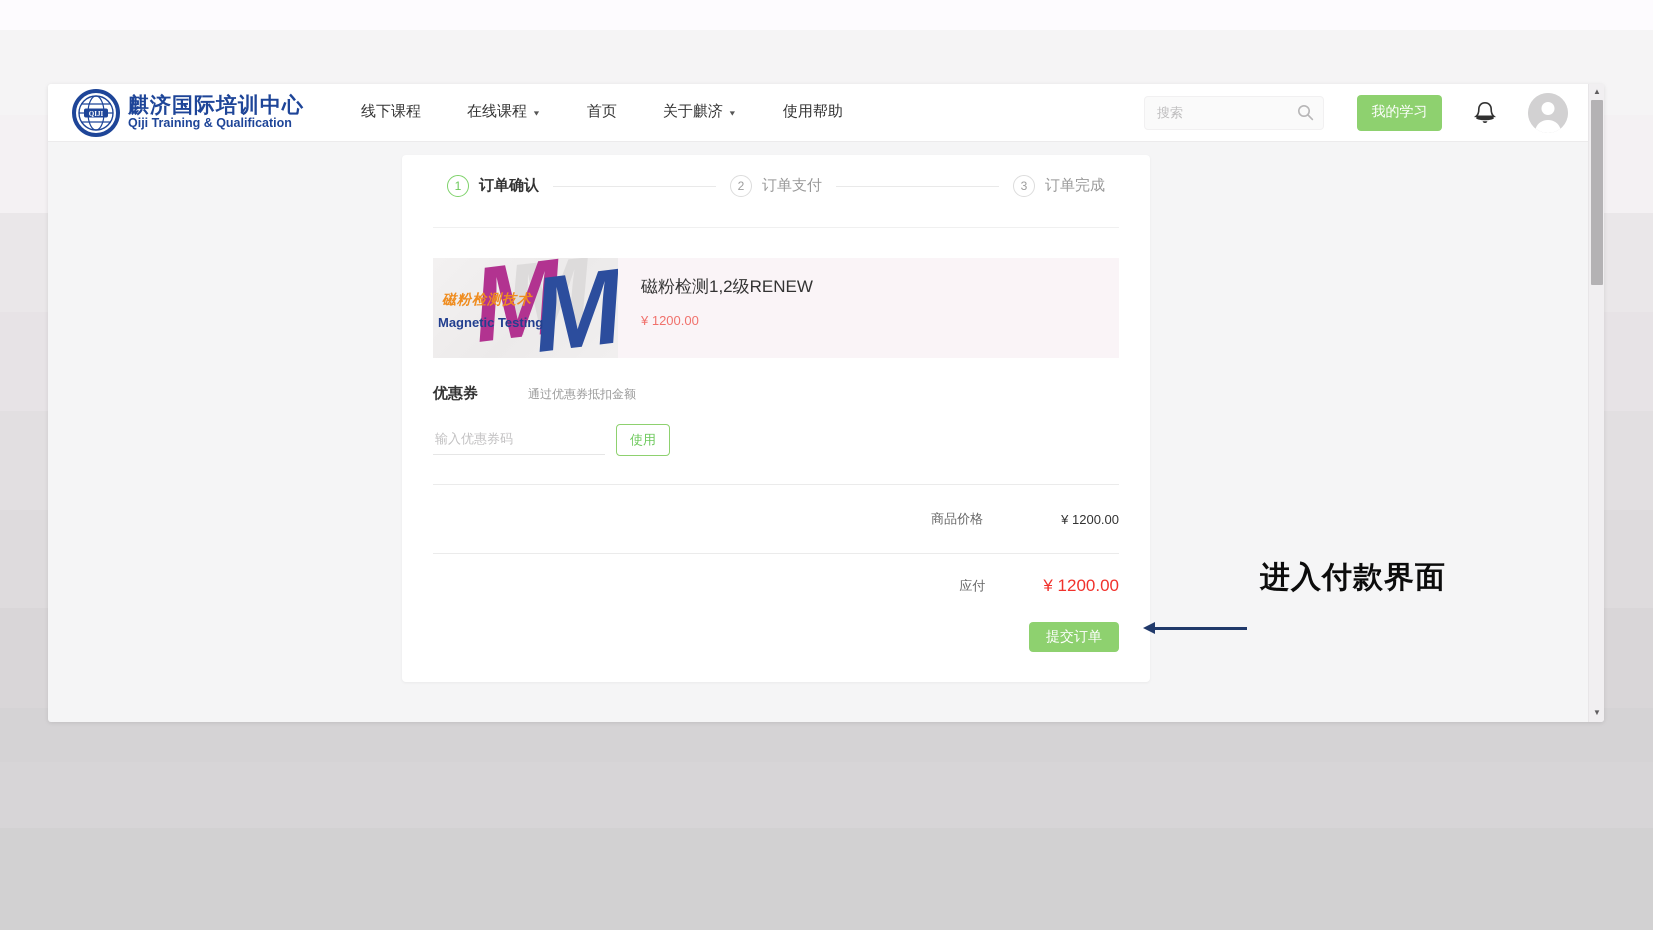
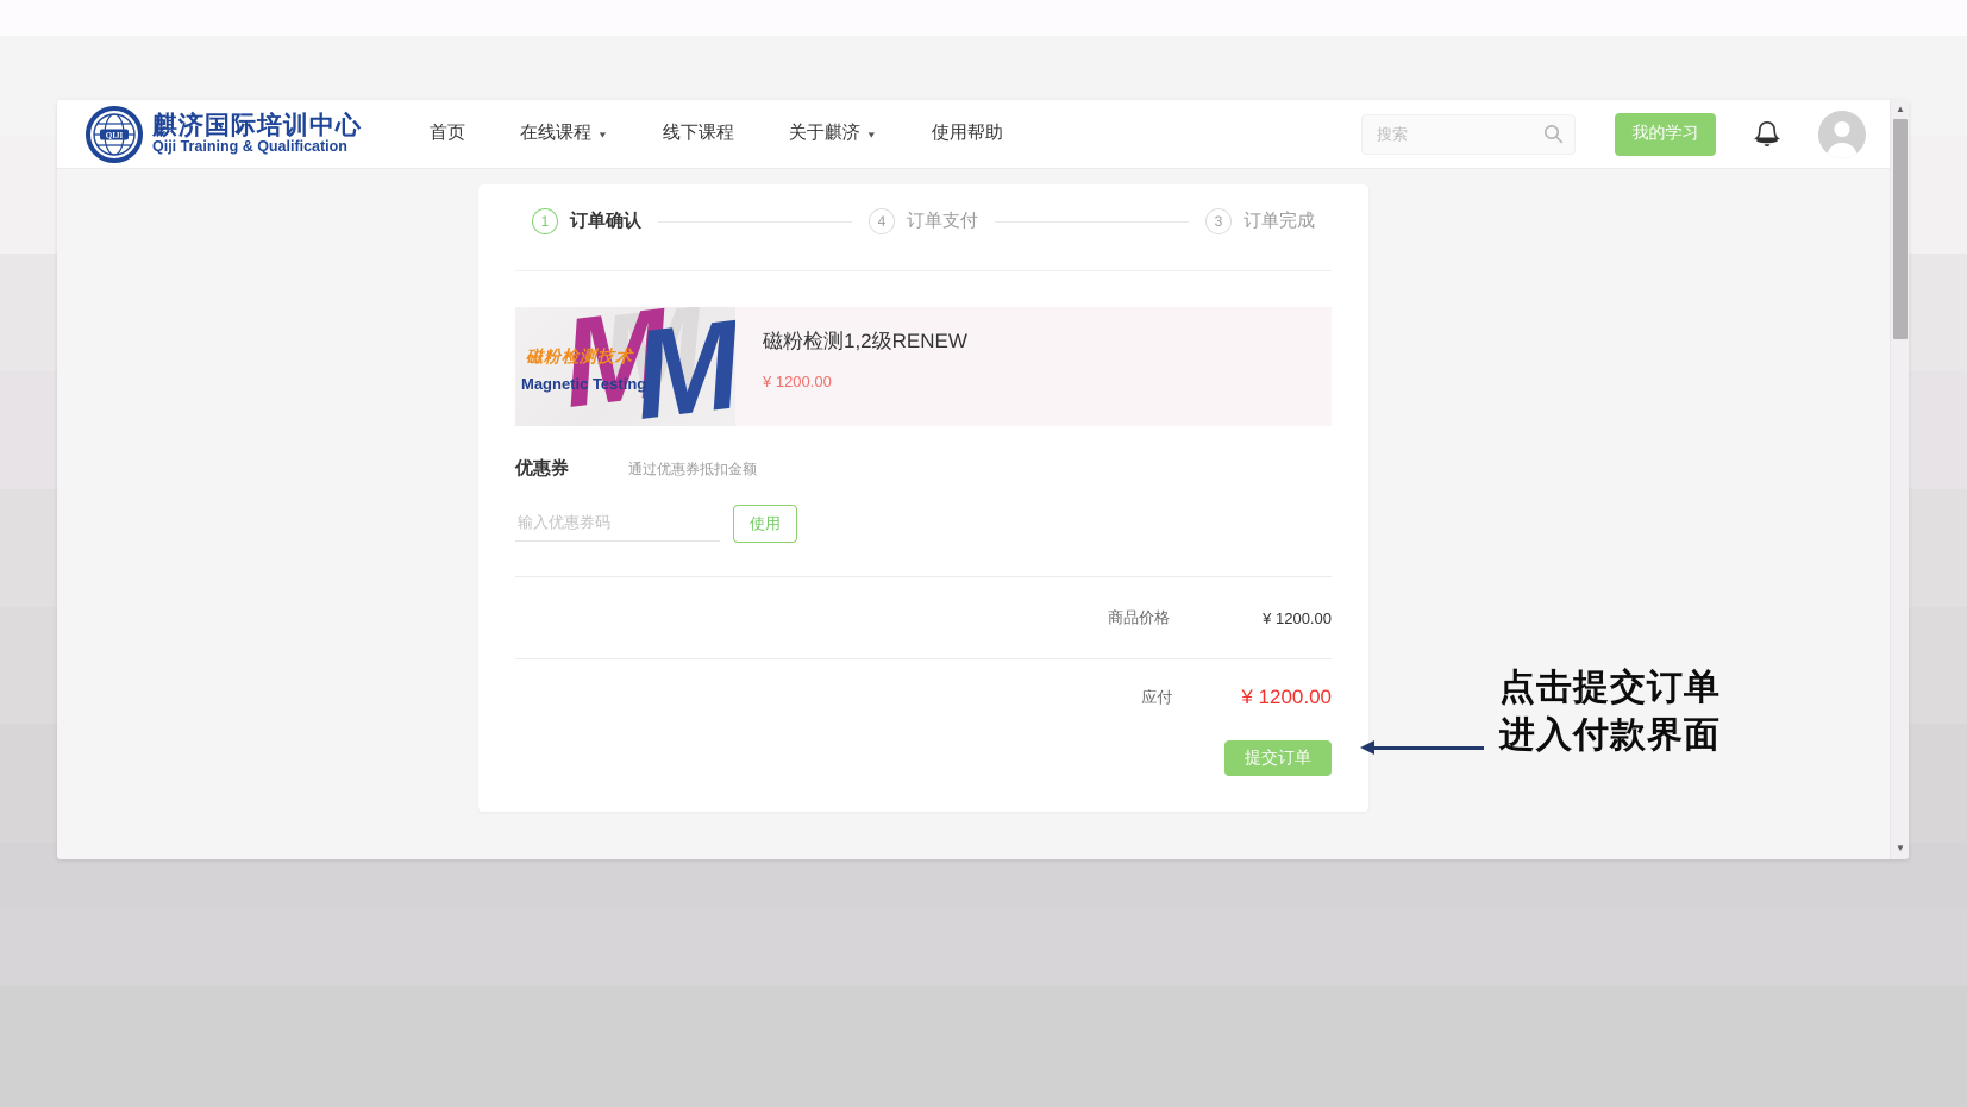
  QIJI
  麒济国际培训中心
  Qiji Training & Qualification
- 线下课程
+ 首页
  在线课程
  ▼
- 首页
+ 线下课程
  关于麒济
  ▼
  使用帮助
  搜索
  我的学习
  1
  订单确认
- 2
+ 4
  订单支付
  3
  订单完成
  磁粉检测技术
  Magnetic Testing
  磁粉检测1,2级RENEW
  ¥ 1200.00
  优惠券
  通过优惠券抵扣金额
  输入优惠券码
  使用
  商品价格
  ¥ 1200.00
  应付
  ¥ 1200.00
  提交订单
  ▲
  ▼
+ 点击提交订单
  进入付款界面
